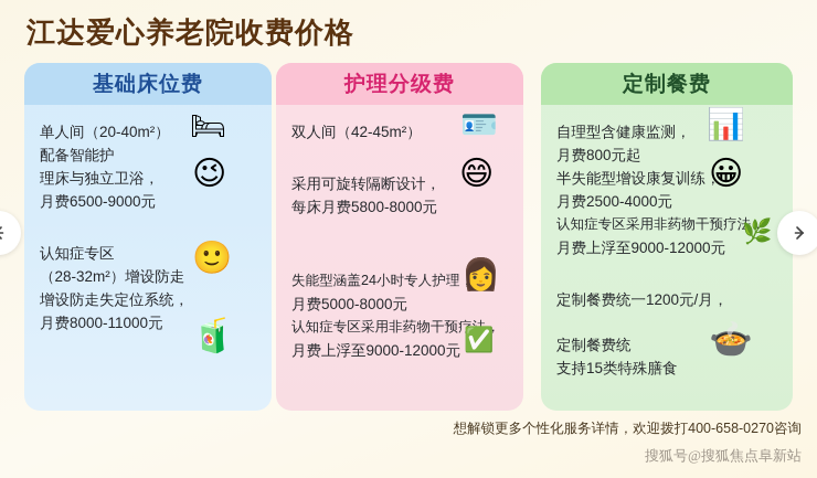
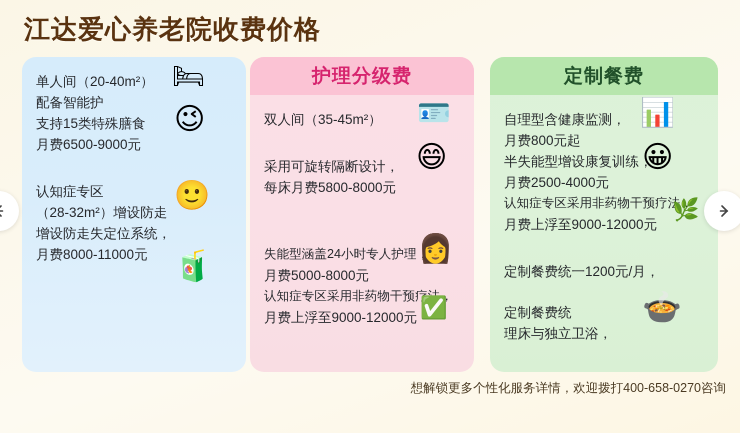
  江达爱心养老院收费价格
- 基础床位费
  单人间（20-40m²）
  配备智能护
- 理床与独立卫浴，
+ 支持15类特殊膳食
  月费6500-9000元
  认知症专区
  （28-32m²）增设防走
  增设防走失定位系统，
  月费8000-11000元
  🛏
  😉
  🙂
  🧃
  护理分级费
- 双人间（42-45m²）
+ 双人间（35-45m²）
  采用可旋转隔断设计，
  每床月费5800-8000元
  失能型涵盖24小时专人护理，
  月费5000-8000元
  认知症专区采用非药物干预疗法，
  月费上浮至9000-12000元
  🪪
  😄
  👩
  ✅
  定制餐费
  自理型含健康监测，
  月费800元起
  半失能型增设康复训练，
  月费2500-4000元
  认知症专区采用非药物干预疗法，
  月费上浮至9000-12000元
  定制餐费统一1200元/月，
  定制餐费统
- 支持15类特殊膳食
+ 理床与独立卫浴，
  📊
  😀
  🌿
  🍲
  想解锁更多个性化服务详情，欢迎拨打400-658-0270咨询
- 搜狐号@搜狐焦点阜新站
